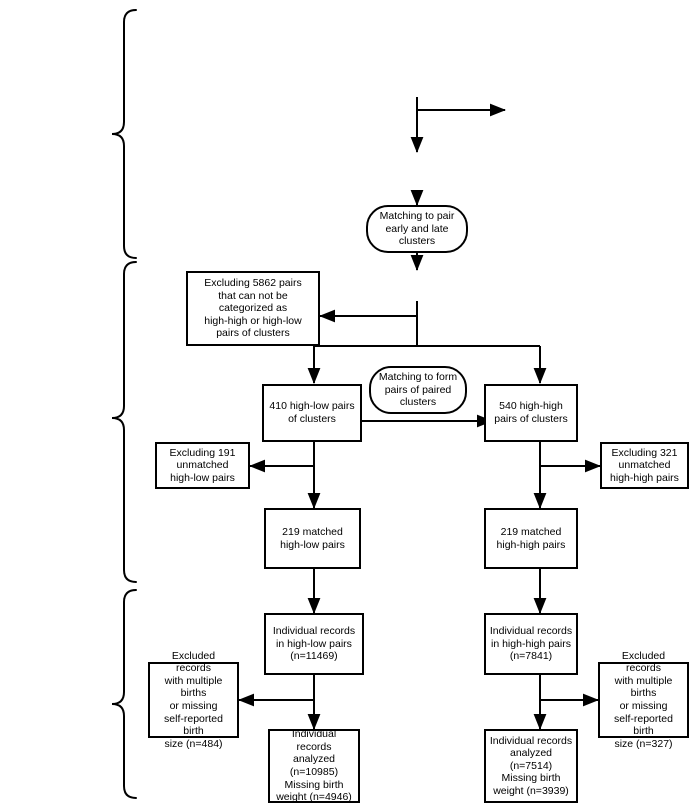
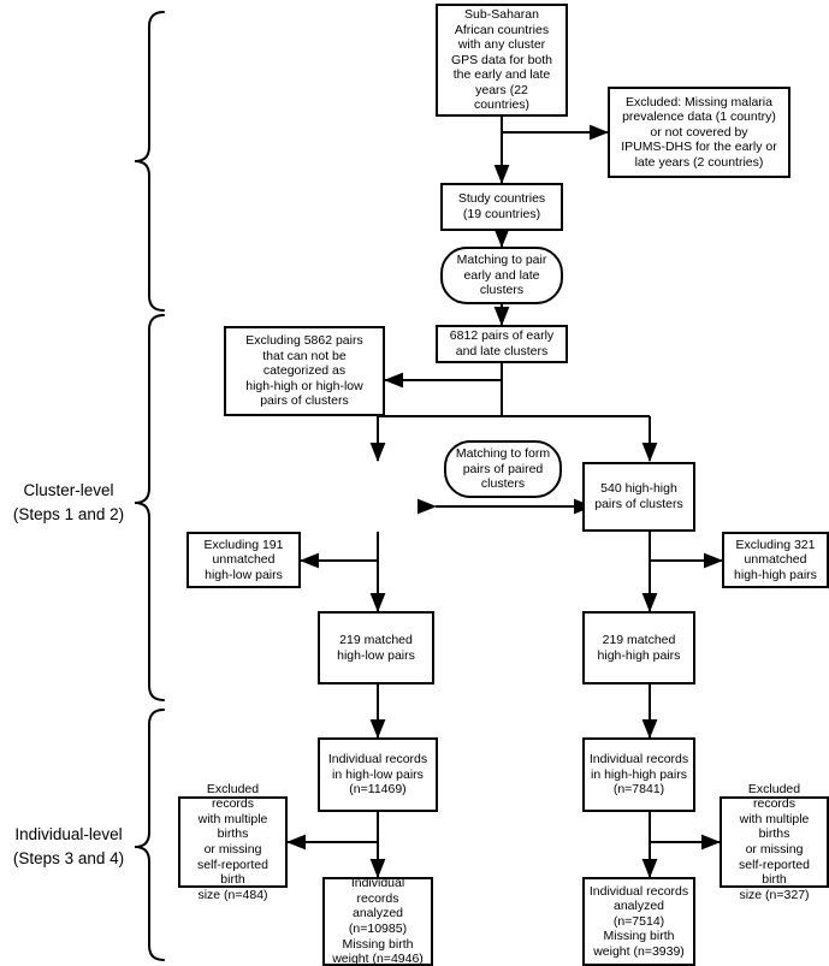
+ Cluster-level
+ (Steps 1 and 2)
+ Individual-level
+ (Steps 3 and 4)
+ Sub-Saharan
+ African countries
+ with any cluster
+ GPS data for both
+ the early and late
+ years (22
+ countries)
+ Excluded: Missing malaria
+ prevalence data (1 country)
+ or not covered by
+ IPUMS-DHS for the early or
+ late years (2 countries)
+ Study countries
+ (19 countries)
  Matching to pair
  early and late
  clusters
+ 6812 pairs of early
+ and late clusters
  Excluding 5862 pairs
  that can not be
  categorized as
  high-high or high-low
  pairs of clusters
  Matching to form
  pairs of paired
  clusters
- 410 high-low pairs
- of clusters
  540 high-high
  pairs of clusters
  Excluding 191
  unmatched
  high-low pairs
  Excluding 321
  unmatched
  high-high pairs
  219 matched
  high-low pairs
  219 matched
  high-high pairs
  Individual records
  in high-low pairs
  (n=11469)
  Individual records
  in high-high pairs
  (n=7841)
  Excluded records
  with multiple births
  or missing
  self-reported birth
  size (n=484)
  Excluded records
  with multiple births
  or missing
  self-reported birth
  size (n=327)
  Individual records
  analyzed
  (n=10985)
  Missing birth
  weight (n=4946)
  Individual records
  analyzed (n=7514)
  Missing birth
  weight (n=3939)
